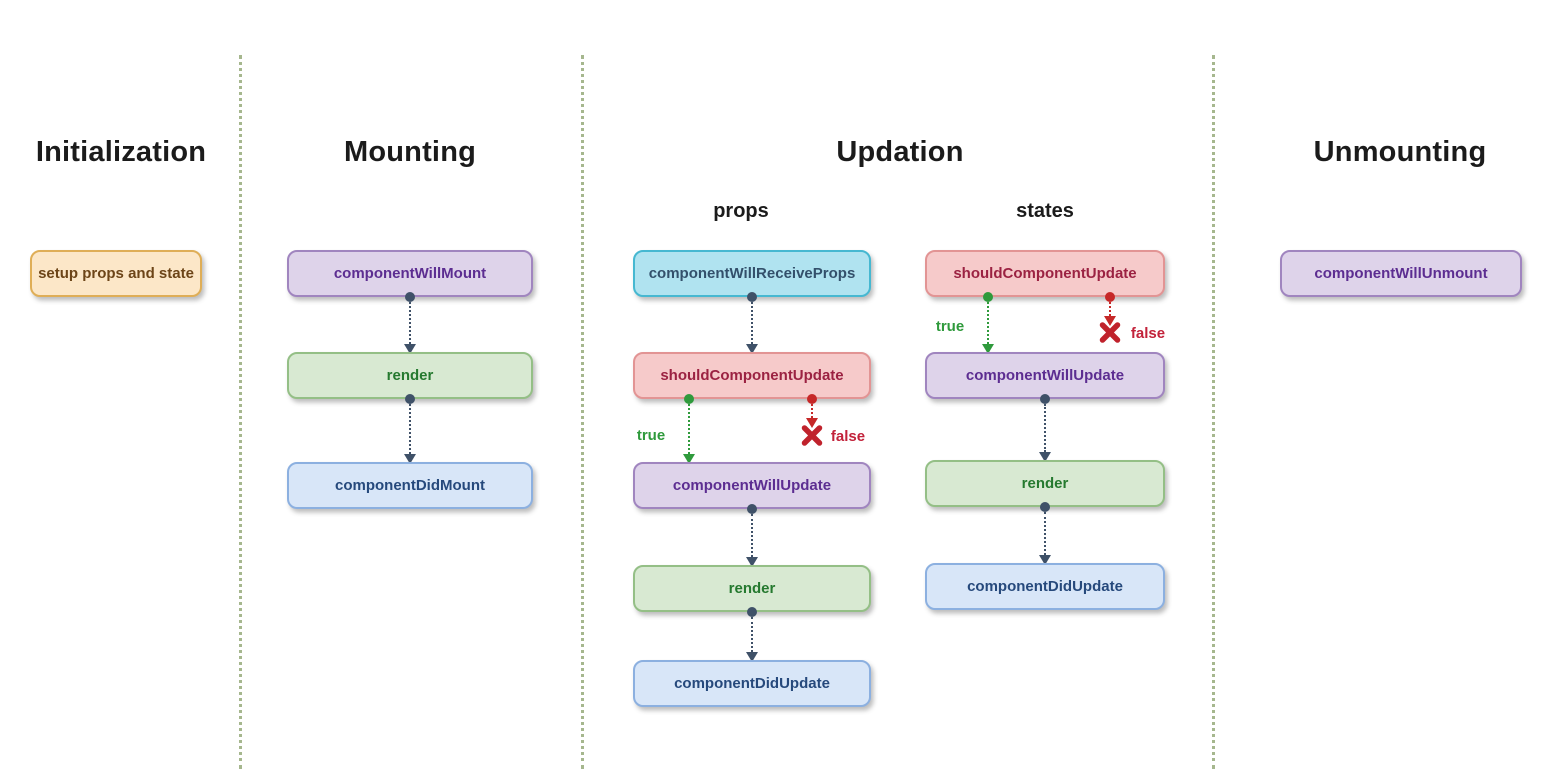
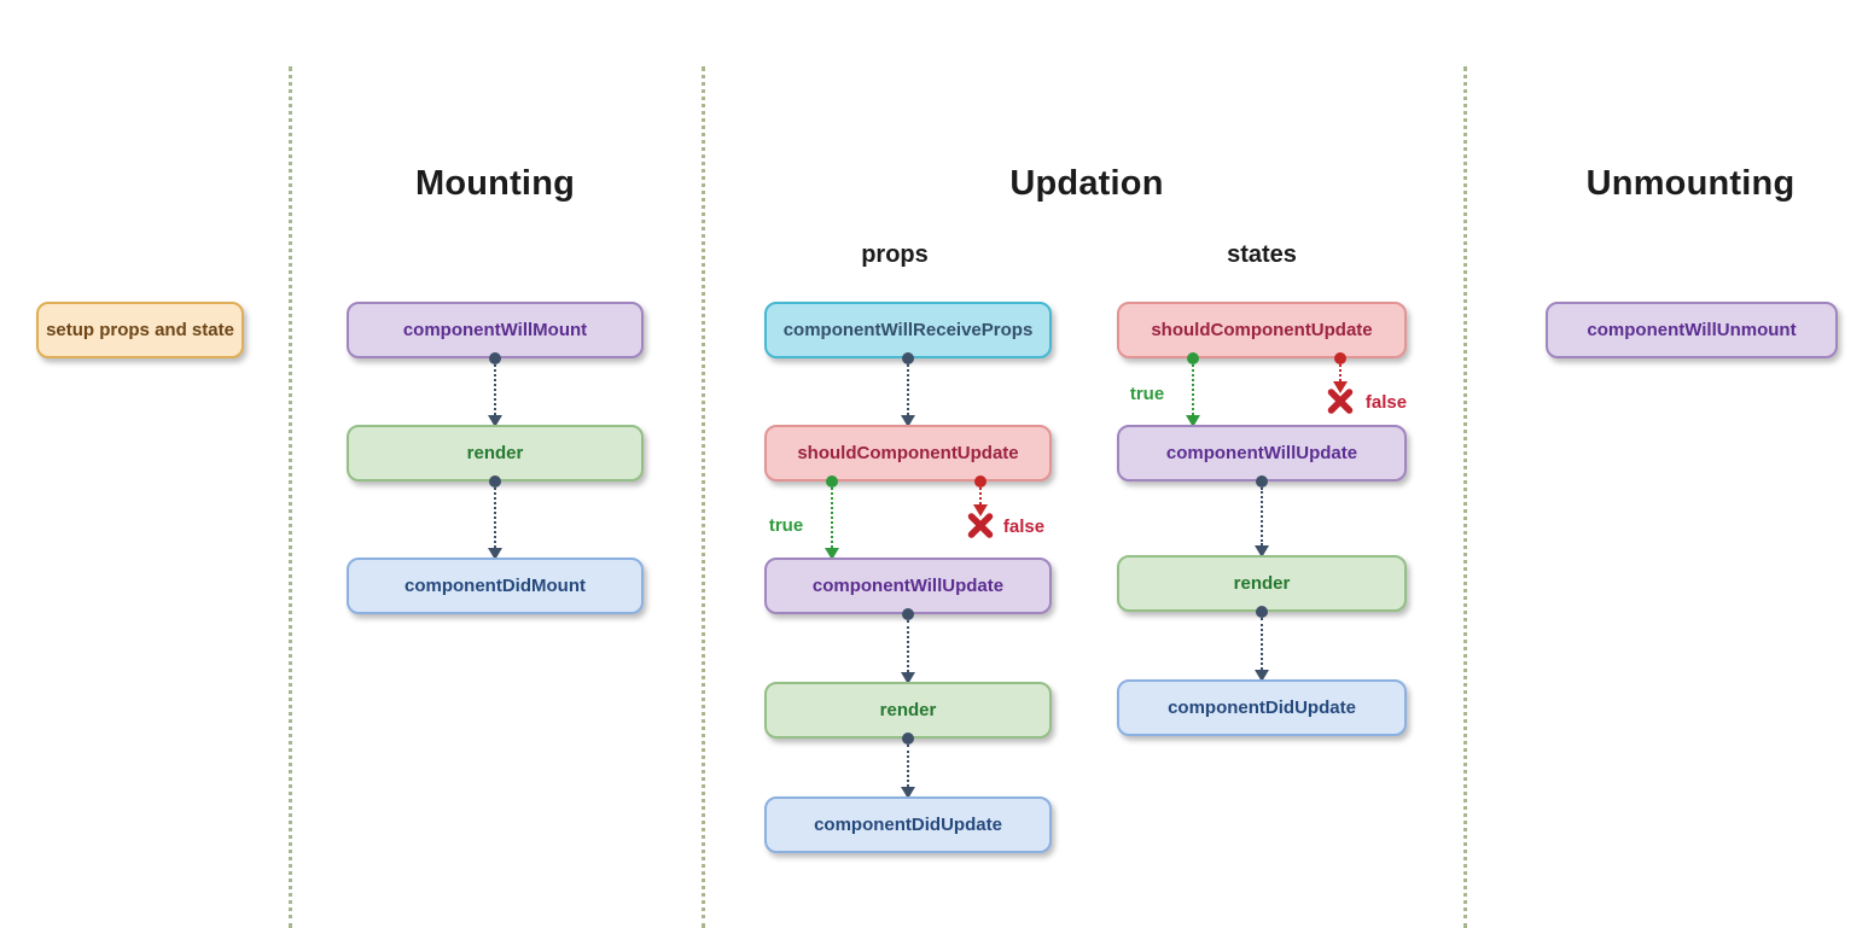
- Initialization
  Mounting
  Updation
  Unmounting
  props
  states
  setup props and state
  componentWillMount
  render
  componentDidMount
  componentWillReceiveProps
  shouldComponentUpdate
  true
  false
  componentWillUpdate
  render
  componentDidUpdate
  shouldComponentUpdate
  true
  false
  componentWillUpdate
  render
  componentDidUpdate
  componentWillUnmount
